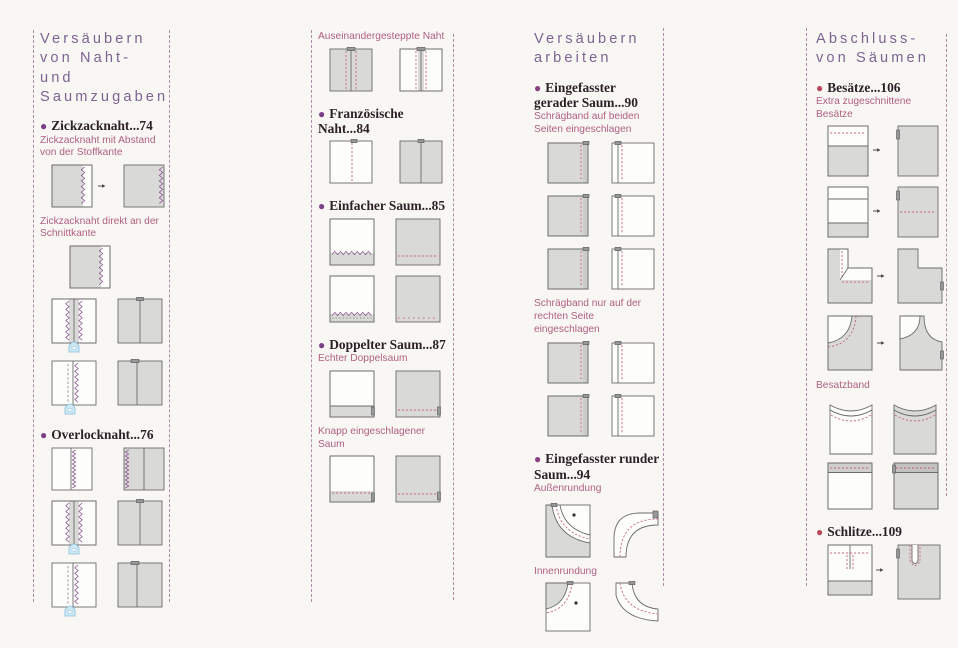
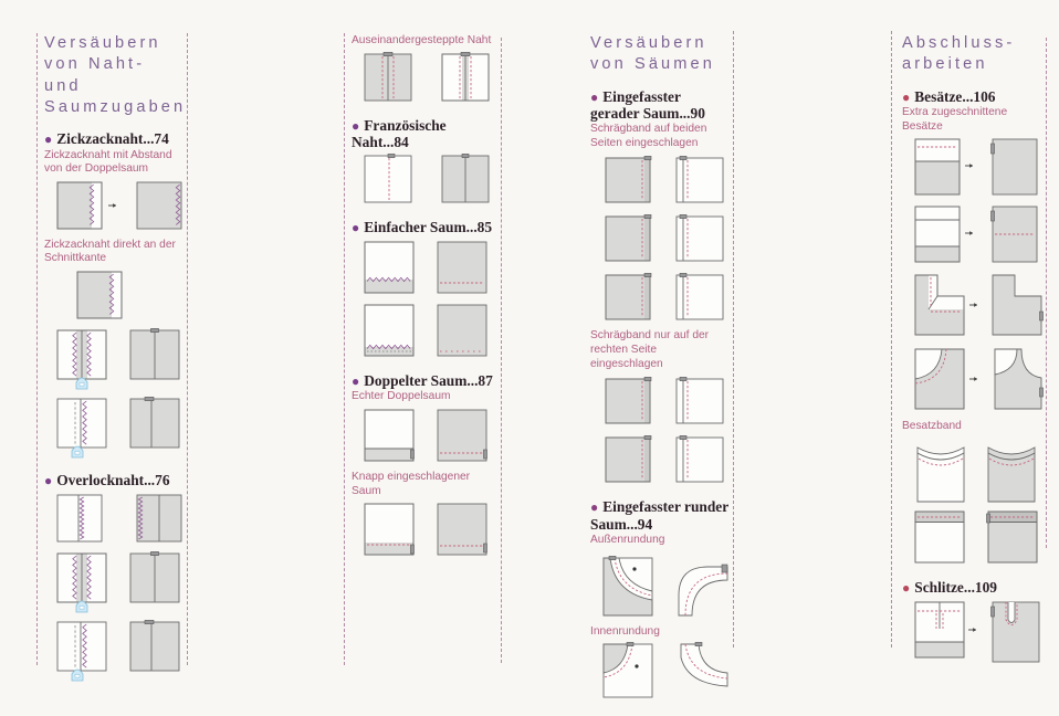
  Versäubern
  von Naht- und
  Saumzugaben
  ● Zickzacknaht...74
- Zickzacknaht mit Abstand von der Stoffkante
+ Zickzacknaht mit Abstand von der Doppelsaum
  Zickzacknaht direkt an der Schnittkante
  ● Overlocknaht...76
  Auseinandergesteppte Naht
  ● Französische Naht...84
  ● Einfacher Saum...85
  ● Doppelter Saum...87
  Echter Doppelsaum
  Knapp eingeschlagener Saum
  Versäubern
- arbeiten
+ von Säumen
  ● Eingefasster gerader Saum...90
  Schrägband auf beiden Seiten eingeschlagen
  Schrägband nur auf der rechten Seite eingeschlagen
  ● Eingefasster runder Saum...94
  Außenrundung
  Innenrundung
  Abschluss-
- von Säumen
+ arbeiten
  ● Besätze...106
  Extra zugeschnittene Besätze
  Besatzband
  ● Schlitze...109
